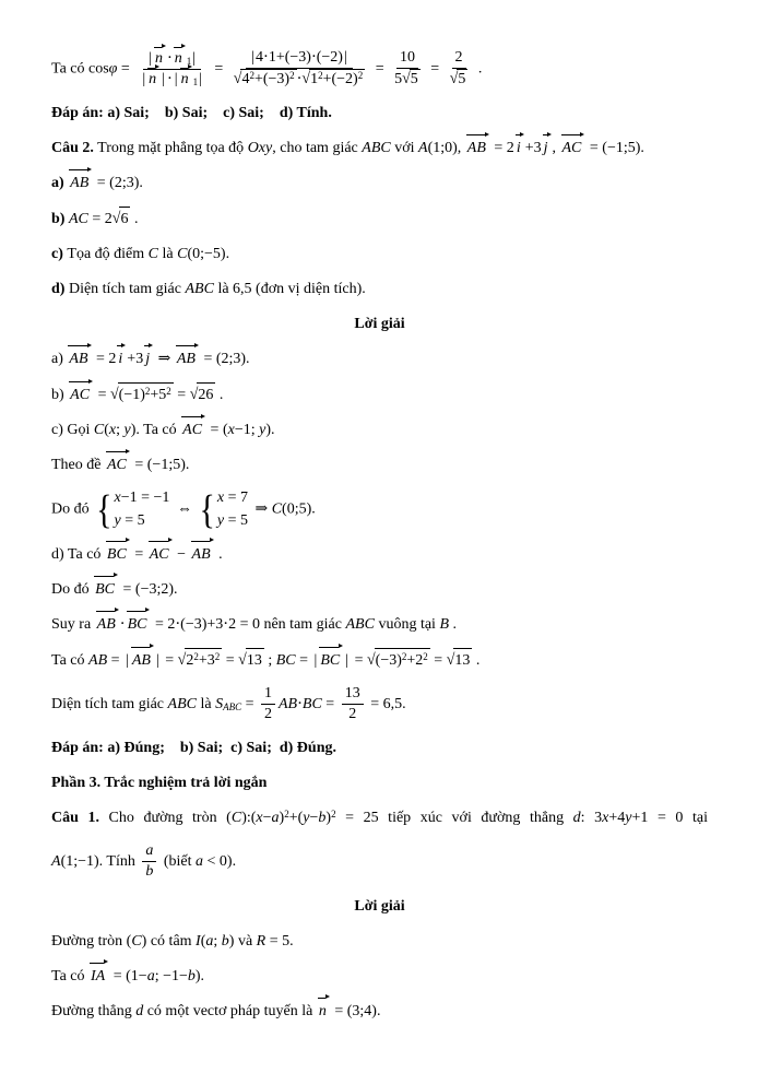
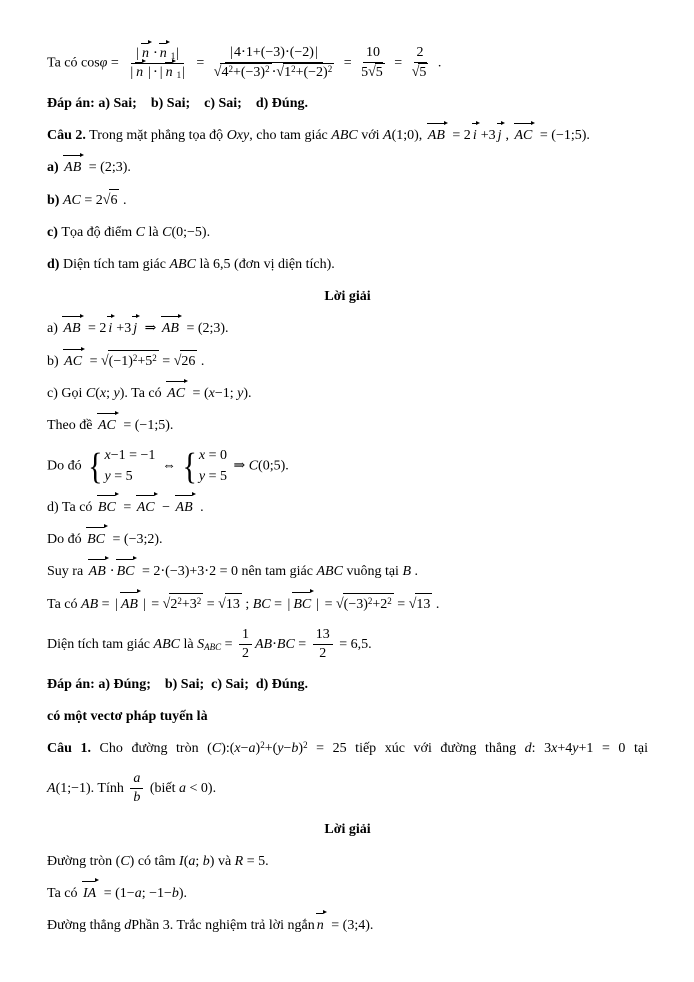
  Ta có cosφ =
  n ⋅ n 1
  n ⋅ n 1
  =
  4⋅1+(−3)⋅(−2)
  √42+(−3)2 ⋅√12+(−2)2
  =
  10
  5√5
  =
  2
  √5
  .
- Đáp án: a) Sai; b) Sai; c) Sai; d) Tính.
+ Đáp án: a) Sai; b) Sai; c) Sai; d) Đúng.
  Câu 2. Trong mặt phẳng tọa độ Oxy, cho tam giác ABC với A(1;0), AB = 2 i +3 j , AC = (−1;5).
  a) AB = (2;3).
  b) AC = 2√6 .
  c) Tọa độ điểm C là C(0;−5).
  d) Diện tích tam giác ABC là 6,5 (đơn vị diện tích).
  Lời giải
  a) AB = 2 i +3 j ⇒ AB = (2;3).
  b) AC = √(−1)2+52 = √26 .
  c) Gọi C(x; y). Ta có AC = (x−1; y).
  Theo đề AC = (−1;5).
  Do đó
  {
  x−1 = −1
  y = 5
  ⇔
  {
- x = 7
+ x = 0
  y = 5
  ⇒ C(0;5).
  d) Ta có BC = AC − AB .
  Do đó BC = (−3;2).
  Suy ra AB ⋅ BC = 2⋅(−3)+3⋅2 = 0 nên tam giác ABC vuông tại B .
  Ta có AB = AB = √22+32 = √13 ; BC = BC = √(−3)2+22 = √13 .
  Diện tích tam giác ABC là SABC =
  1
  2
  AB⋅BC =
  13
  2
  = 6,5.
  Đáp án: a) Đúng; b) Sai; c) Sai; d) Đúng.
- Phần 3. Trắc nghiệm trả lời ngắn
+ có một vectơ pháp tuyến là
  Câu 1. Cho đường tròn (C):(x−a)2+(y−b)2 = 25 tiếp xúc với đường thẳng d: 3x+4y+1 = 0 tại
  A(1;−1). Tính
  a
  b
  (biết a < 0).
  Lời giải
  Đường tròn (C) có tâm I(a; b) và R = 5.
  Ta có IA = (1−a; −1−b).
- Đường thẳng d có một vectơ pháp tuyến là n = (3;4).
+ Đường thẳng dPhần 3. Trắc nghiệm trả lời ngắn n = (3;4).
